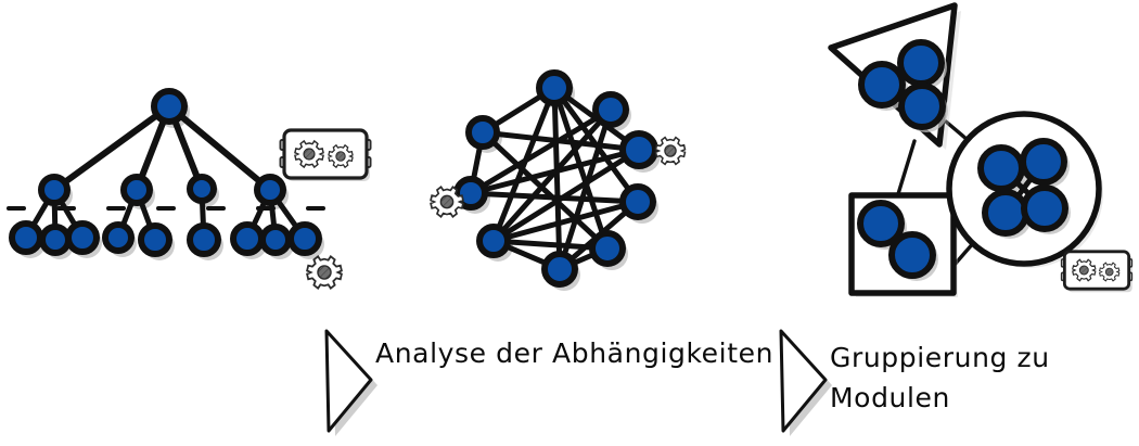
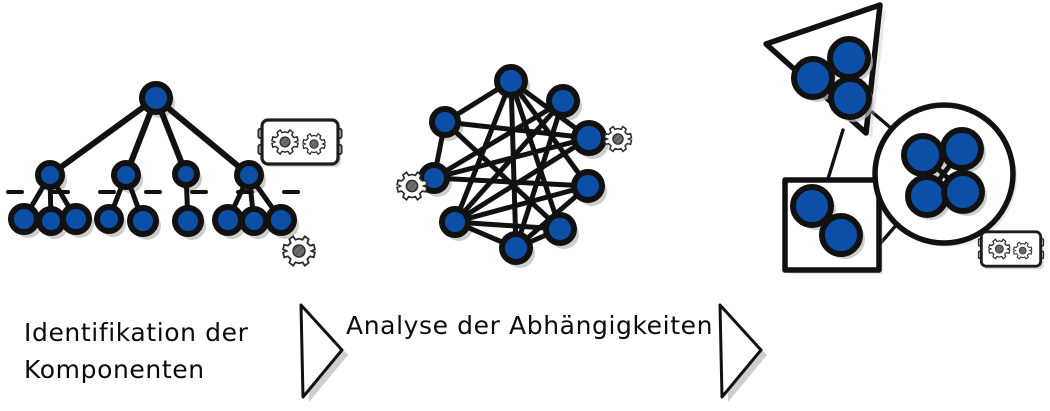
+ Identifikation der
+ Komponenten
  Analyse der Abhängigkeiten
- Gruppierung zu
- Modulen
